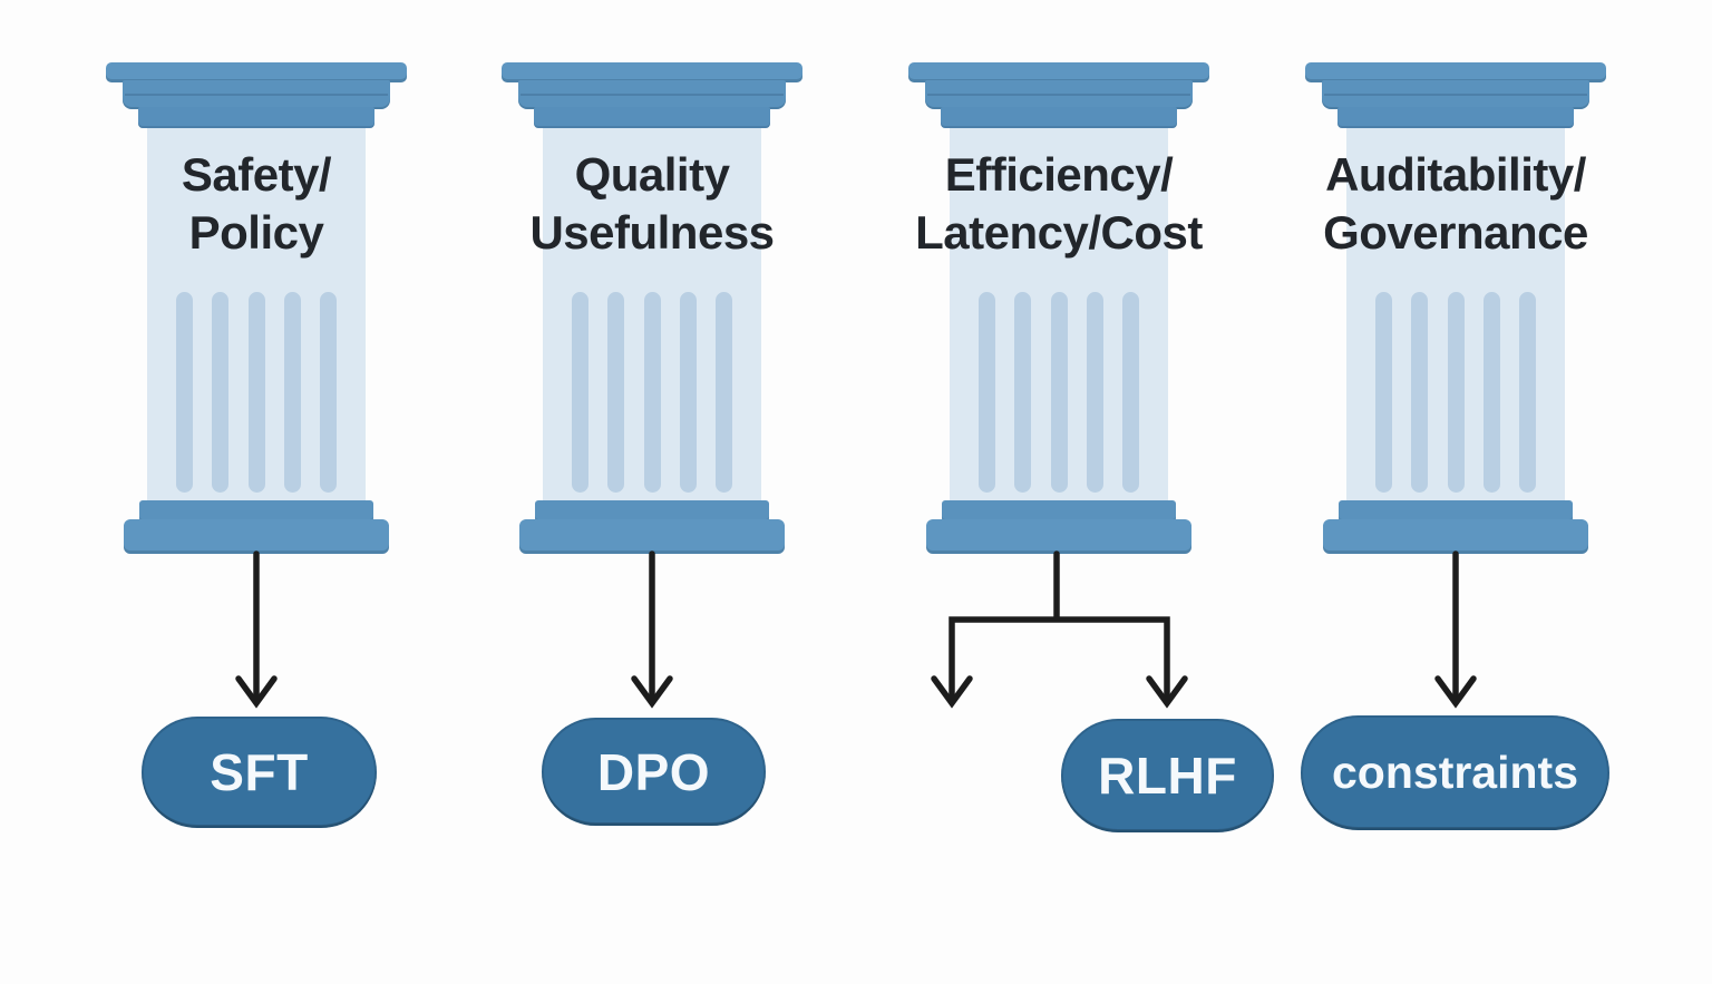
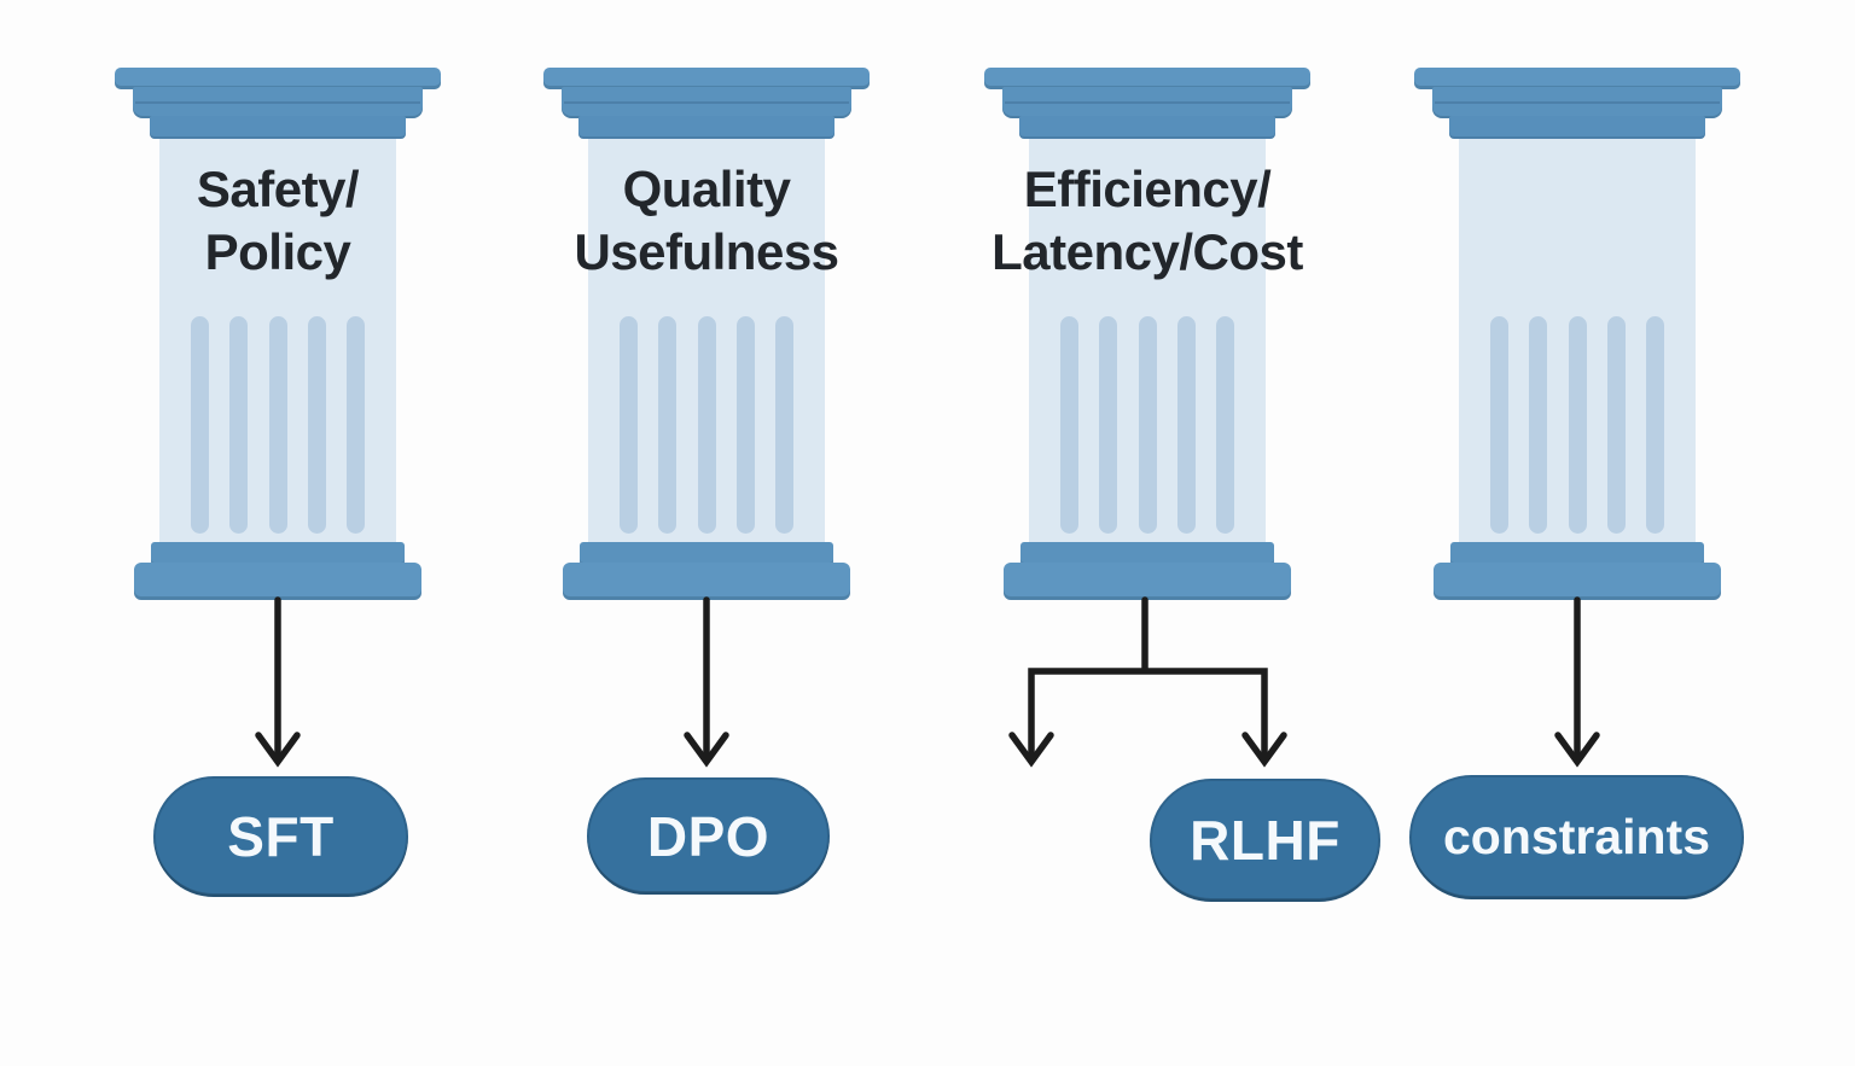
  Safety/
  Policy
  Quality
  Usefulness
  Efficiency/
  Latency/Cost
- Auditability/
- Governance
  SFT
  DPO
  RLHF
  constraints
